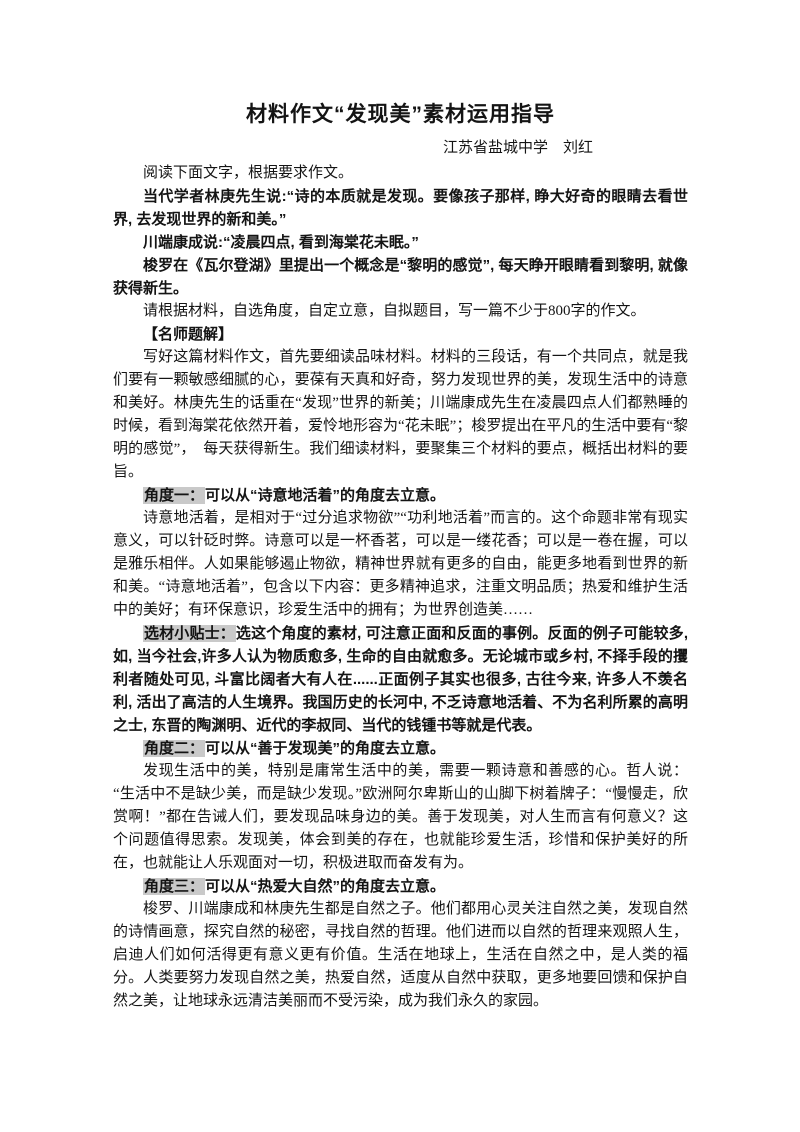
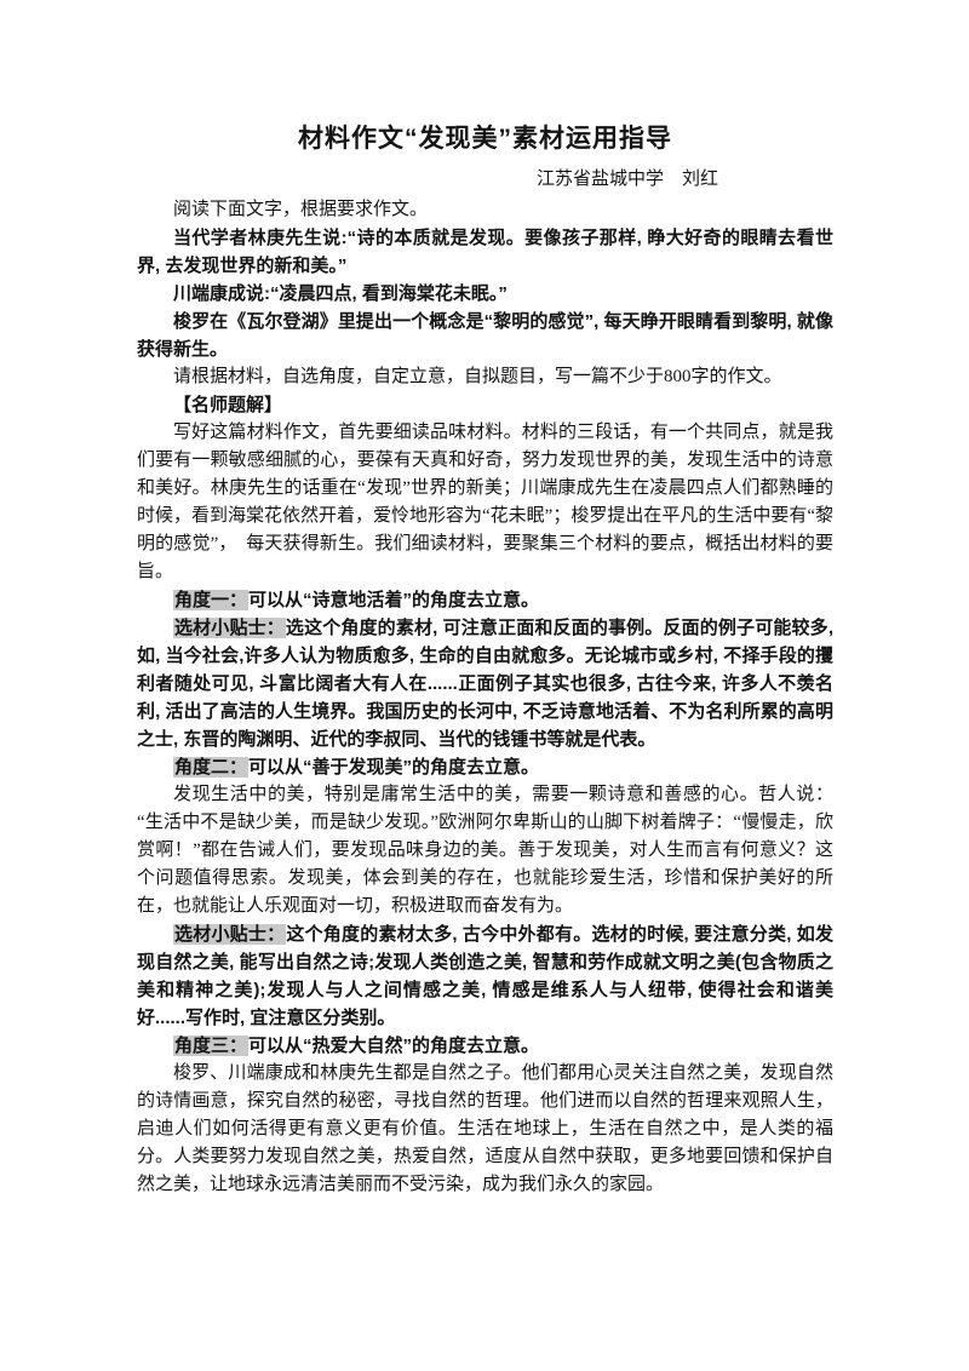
  材料作文“发现美”素材运用指导
  江苏省盐城中学 刘红
  阅读下面文字，根据要求作文。
  当代学者林庚先生说:“诗的本质就是发现。要像孩子那样, 睁大好奇的眼睛去看世界, 去发现世界的新和美。”
  川端康成说:“凌晨四点, 看到海棠花未眠。”
  梭罗在《瓦尔登湖》里提出一个概念是“黎明的感觉”, 每天睁开眼睛看到黎明, 就像获得新生。
  请根据材料，自选角度，自定立意，自拟题目，写一篇不少于800字的作文。
  【名师题解】
  写好这篇材料作文，首先要细读品味材料。材料的三段话，有一个共同点，就是我们要有一颗敏感细腻的心，要葆有天真和好奇，努力发现世界的美，发现生活中的诗意和美好。林庚先生的话重在“发现”世界的新美；川端康成先生在凌晨四点人们都熟睡的时候，看到海棠花依然开着，爱怜地形容为“花未眠”；梭罗提出在平凡的生活中要有“黎明的感觉”， 每天获得新生。我们细读材料，要聚集三个材料的要点，概括出材料的要旨。
  角度一：可以从“诗意地活着”的角度去立意。
- 诗意地活着，是相对于“过分追求物欲”“功利地活着”而言的。这个命题非常有现实意义，可以针砭时弊。诗意可以是一杯香茗，可以是一缕花香；可以是一卷在握，可以是雅乐相伴。人如果能够遏止物欲，精神世界就有更多的自由，能更多地看到世界的新和美。“诗意地活着”，包含以下内容：更多精神追求，注重文明品质；热爱和维护生活中的美好；有环保意识，珍爱生活中的拥有；为世界创造美……
  选材小贴士：选这个角度的素材, 可注意正面和反面的事例。反面的例子可能较多, 如, 当今社会,许多人认为物质愈多, 生命的自由就愈多。无论城市或乡村, 不择手段的攫利者随处可见, 斗富比阔者大有人在......正面例子其实也很多, 古往今来, 许多人不羡名利, 活出了高洁的人生境界。我国历史的长河中, 不乏诗意地活着、不为名利所累的高明之士, 东晋的陶渊明、近代的李叔同、当代的钱锺书等就是代表。
  角度二：可以从“善于发现美”的角度去立意。
  发现生活中的美，特别是庸常生活中的美，需要一颗诗意和善感的心。哲人说：“生活中不是缺少美，而是缺少发现。”欧洲阿尔卑斯山的山脚下树着牌子：“慢慢走，欣赏啊！”都在告诫人们，要发现品味身边的美。善于发现美，对人生而言有何意义？这个问题值得思索。发现美，体会到美的存在，也就能珍爱生活，珍惜和保护美好的所在，也就能让人乐观面对一切，积极进取而奋发有为。
+ 选材小贴士：这个角度的素材太多, 古今中外都有。选材的时候, 要注意分类, 如发现自然之美, 能写出自然之诗;发现人类创造之美, 智慧和劳作成就文明之美(包含物质之美和精神之美);发现人与人之间情感之美, 情感是维系人与人纽带, 使得社会和谐美好......写作时, 宜注意区分类别。
  角度三：可以从“热爱大自然”的角度去立意。
  梭罗、川端康成和林庚先生都是自然之子。他们都用心灵关注自然之美，发现自然的诗情画意，探究自然的秘密，寻找自然的哲理。他们进而以自然的哲理来观照人生，启迪人们如何活得更有意义更有价值。生活在地球上，生活在自然之中，是人类的福分。人类要努力发现自然之美，热爱自然，适度从自然中获取，更多地要回馈和保护自然之美，让地球永远清洁美丽而不受污染，成为我们永久的家园。
